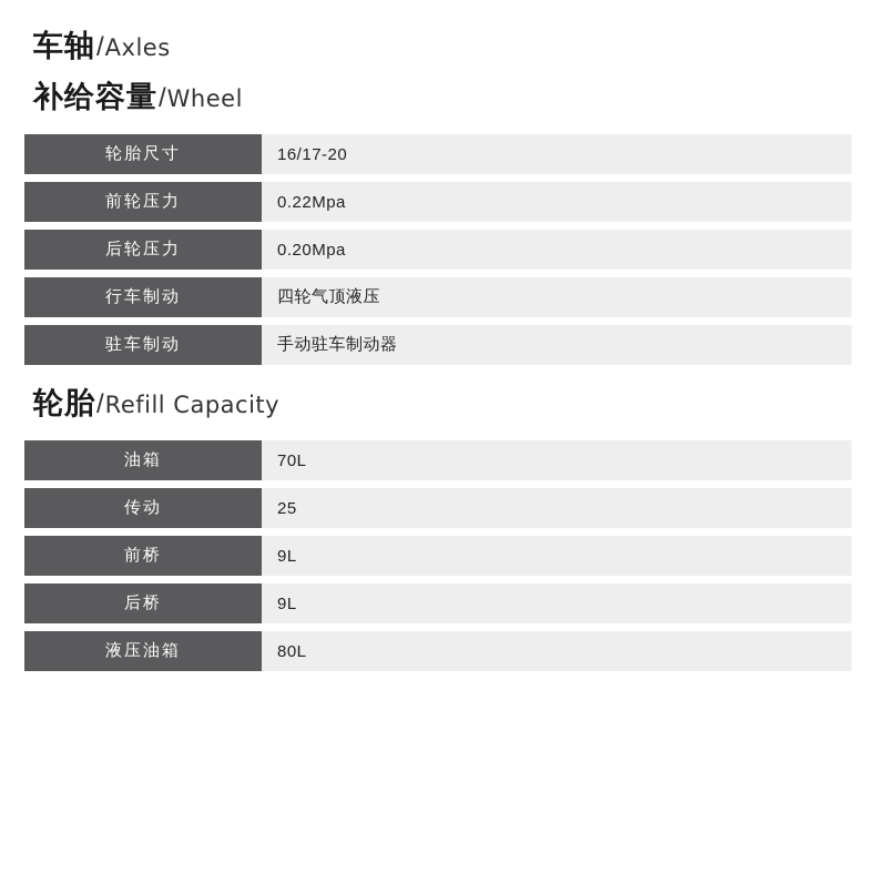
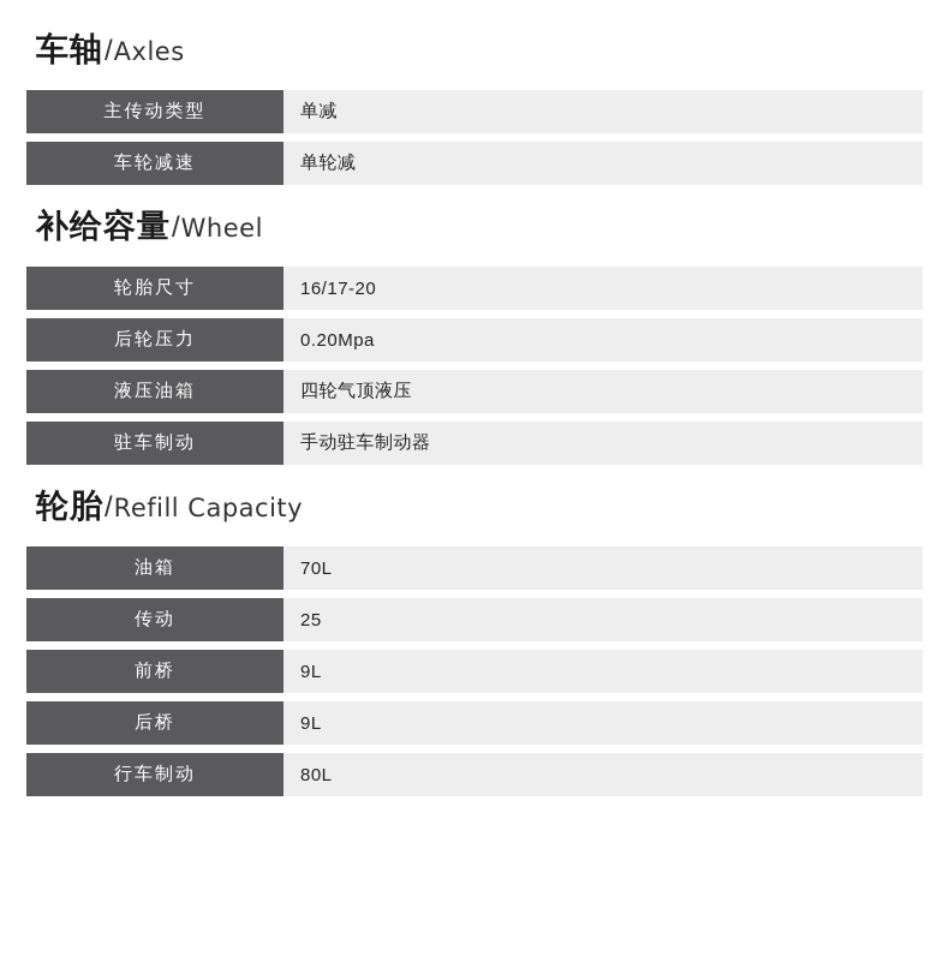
  车轴
  /
  Axles
+ 主传动类型	单减
+ 车轮减速	单轮减
  补给容量
  /
  Wheel
  轮胎尺寸	16/17-20
- 前轮压力	0.22Mpa
  后轮压力	0.20Mpa
- 行车制动	四轮气顶液压
+ 液压油箱	四轮气顶液压
  驻车制动	手动驻车制动器
  轮胎
  /
  Refill Capacity
  油箱	70L
  传动	25
  前桥	9L
  后桥	9L
- 液压油箱	80L
+ 行车制动	80L
